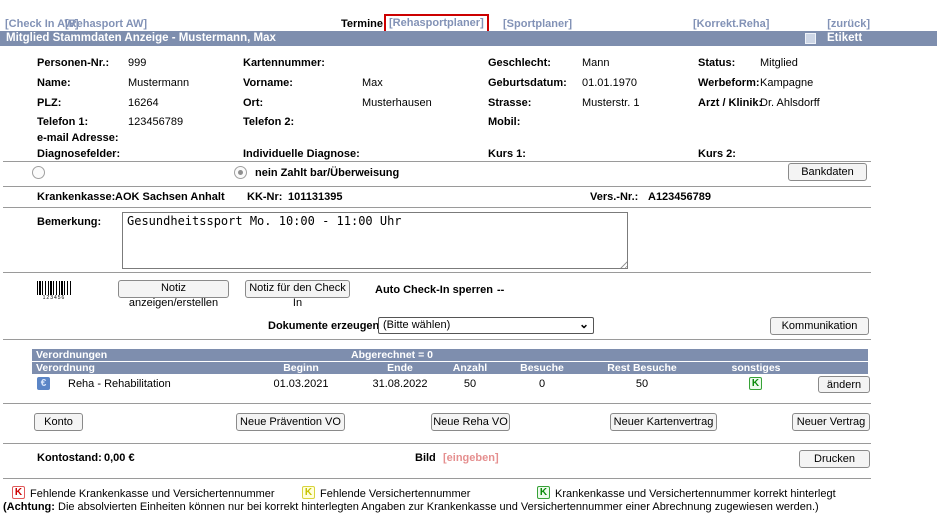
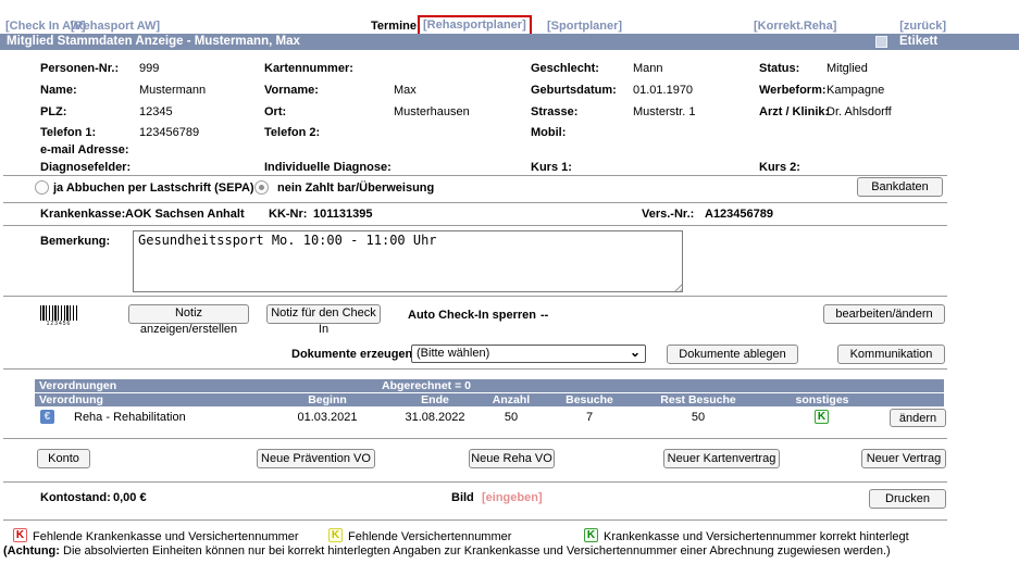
  [Check In AW]
  [Rehasport AW]
  Termine
  [Rehasportplaner]
  [Sportplaner]
  [Korrekt.Reha]
  [zurück]
  Mitglied Stammdaten Anzeige - Mustermann, Max
  Etikett
  Personen-Nr.:
  999
  Kartennummer:
  Geschlecht:
  Mann
  Status:
  Mitglied
  Name:
  Mustermann
  Vorname:
  Max
  Geburtsdatum:
  01.01.1970
  Werbeform:
  Kampagne
  PLZ:
- 16264
+ 12345
  Ort:
  Musterhausen
  Strasse:
  Musterstr. 1
  Arzt / Klinik:
  Dr. Ahlsdorff
  Telefon 1:
  123456789
  Telefon 2:
  Mobil:
  e-mail Adresse:
  Diagnosefelder:
  Individuelle Diagnose:
  Kurs 1:
  Kurs 2:
+ ja Abbuchen per Lastschrift (SEPA)
  nein Zahlt bar/Überweisung
  Bankdaten
  Krankenkasse:
  AOK Sachsen Anhalt
  KK-Nr:
  101131395
  Vers.-Nr.:
  A123456789
  Bemerkung:
  Gesundheitssport Mo. 10:00 - 11:00 Uhr
  Notiz anzeigen/erstellen
  Notiz für den Check In
  Auto Check-In sperren
  --
+ bearbeiten/ändern
  Dokumente erzeugen
  (Bitte wählen)
  ⌄
+ Dokumente ablegen
  Kommunikation
  Verordnungen
  Abgerechnet = 0
  Verordnung
  Beginn
  Ende
  Anzahl
  Besuche
  Rest Besuche
  sonstiges
  €
  Reha - Rehabilitation
  01.03.2021
  31.08.2022
  50
- 0
+ 7
  50
  K
  ändern
  Konto
  Neue Prävention VO
  Neue Reha VO
  Neuer Kartenvertrag
  Neuer Vertrag
  Kontostand:
  0,00 €
  Bild
  [eingeben]
  Drucken
  K
  Fehlende Krankenkasse und Versichertennummer
  K
  Fehlende Versichertennummer
  K
  Krankenkasse und Versichertennummer korrekt hinterlegt
  (Achtung: Die absolvierten Einheiten können nur bei korrekt hinterlegten Angaben zur Krankenkasse und Versichertennummer einer Abrechnung zugewiesen werden.)
